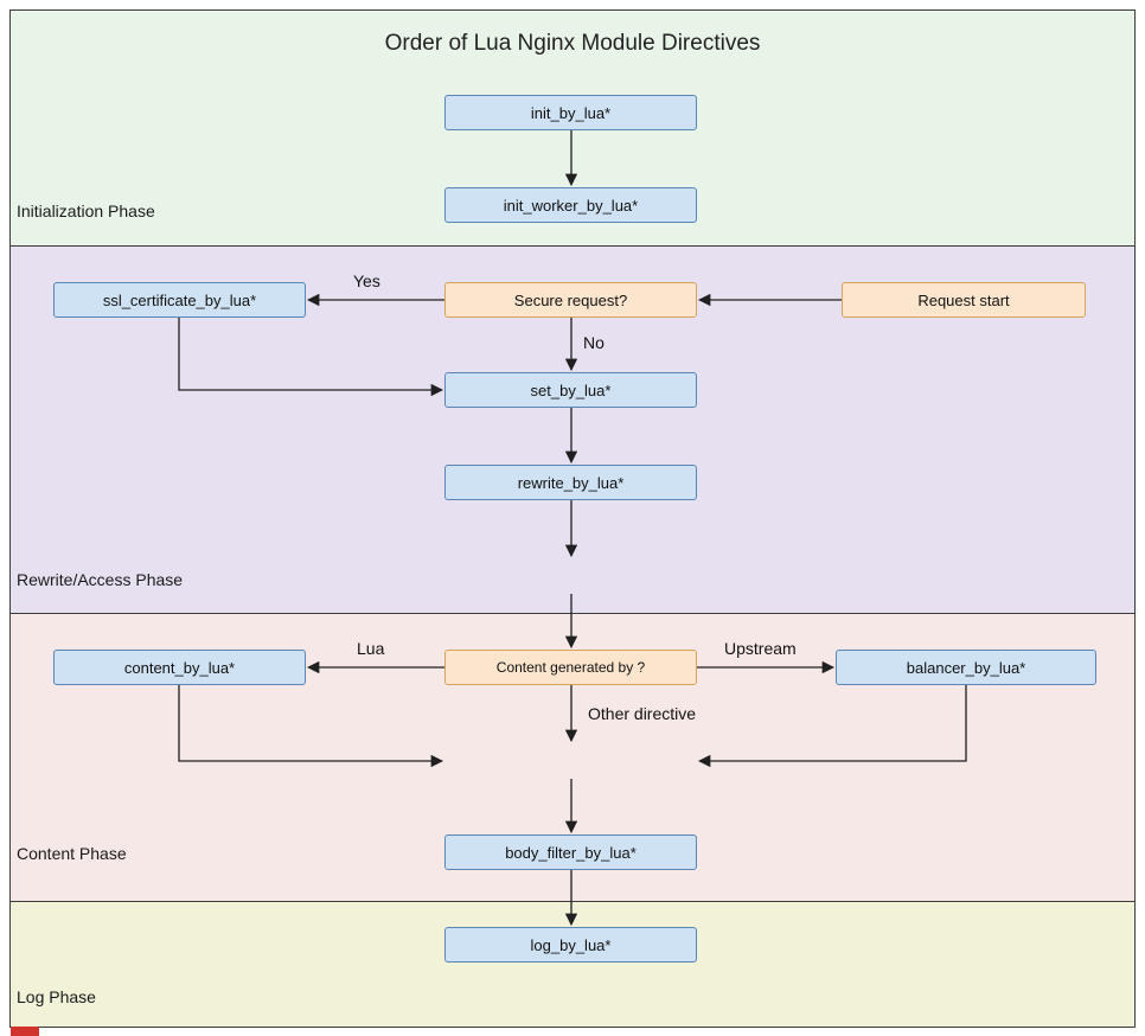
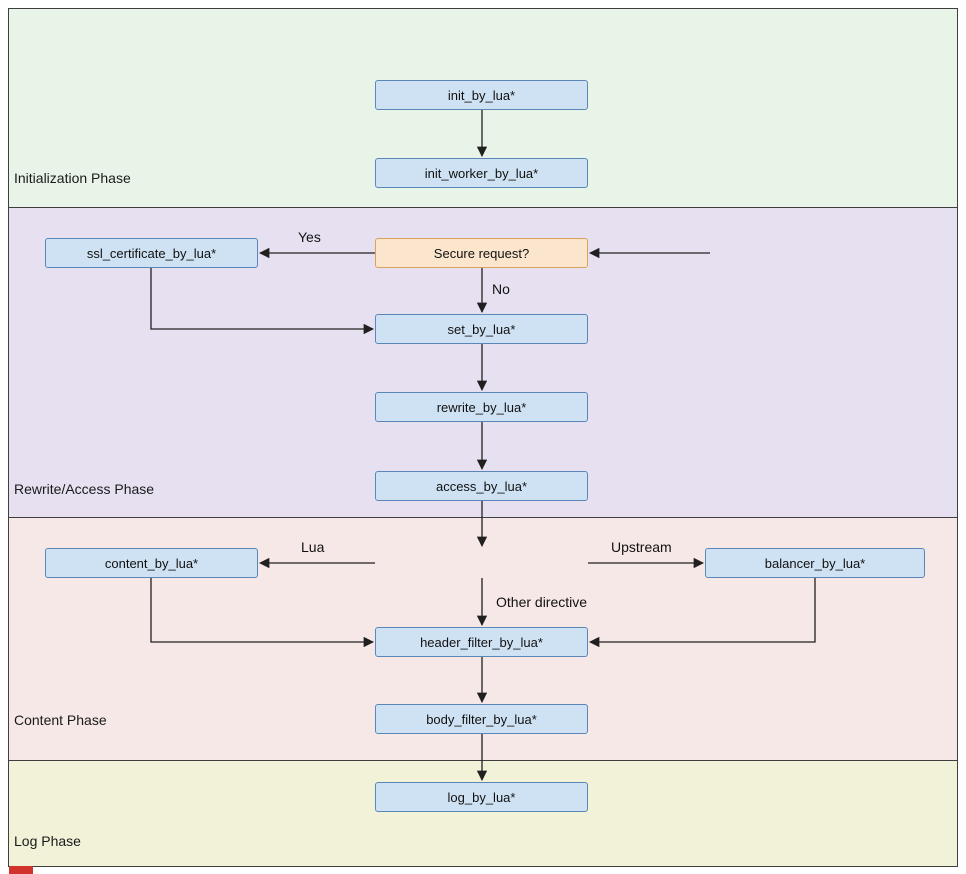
- Order of Lua Nginx Module Directives
  Initialization Phase
  Rewrite/Access Phase
  Content Phase
  Log Phase
  init_by_lua*
  init_worker_by_lua*
  ssl_certificate_by_lua*
  Secure request?
- Request start
  set_by_lua*
  rewrite_by_lua*
+ access_by_lua*
  content_by_lua*
- Content generated by ?
  balancer_by_lua*
+ header_filter_by_lua*
  body_filter_by_lua*
  log_by_lua*
  Yes
  No
  Lua
  Upstream
  Other directive
